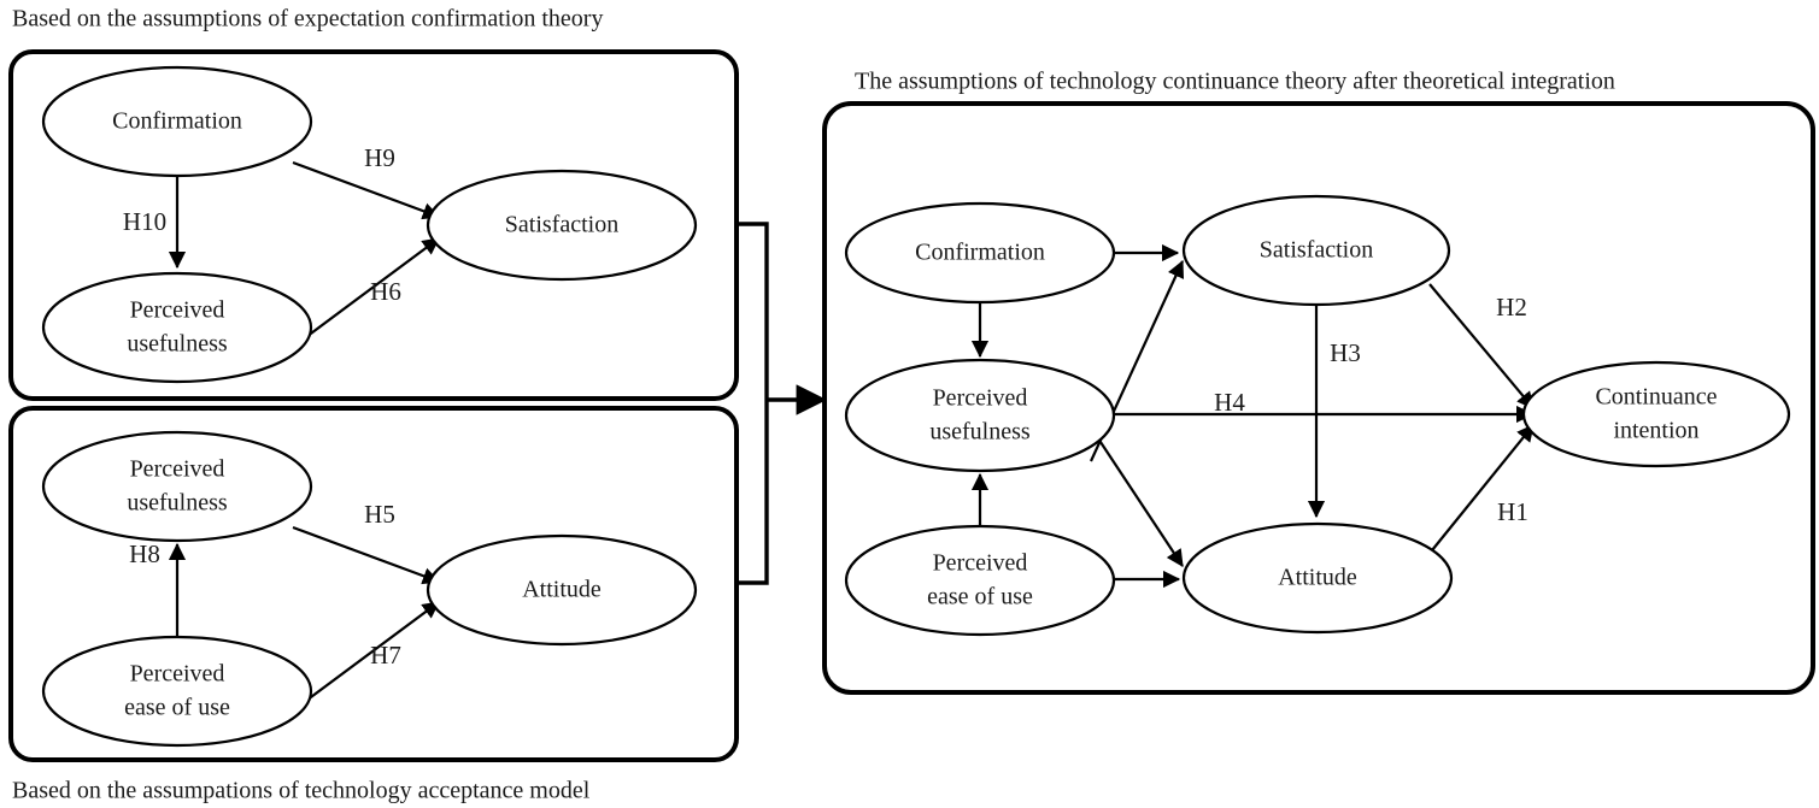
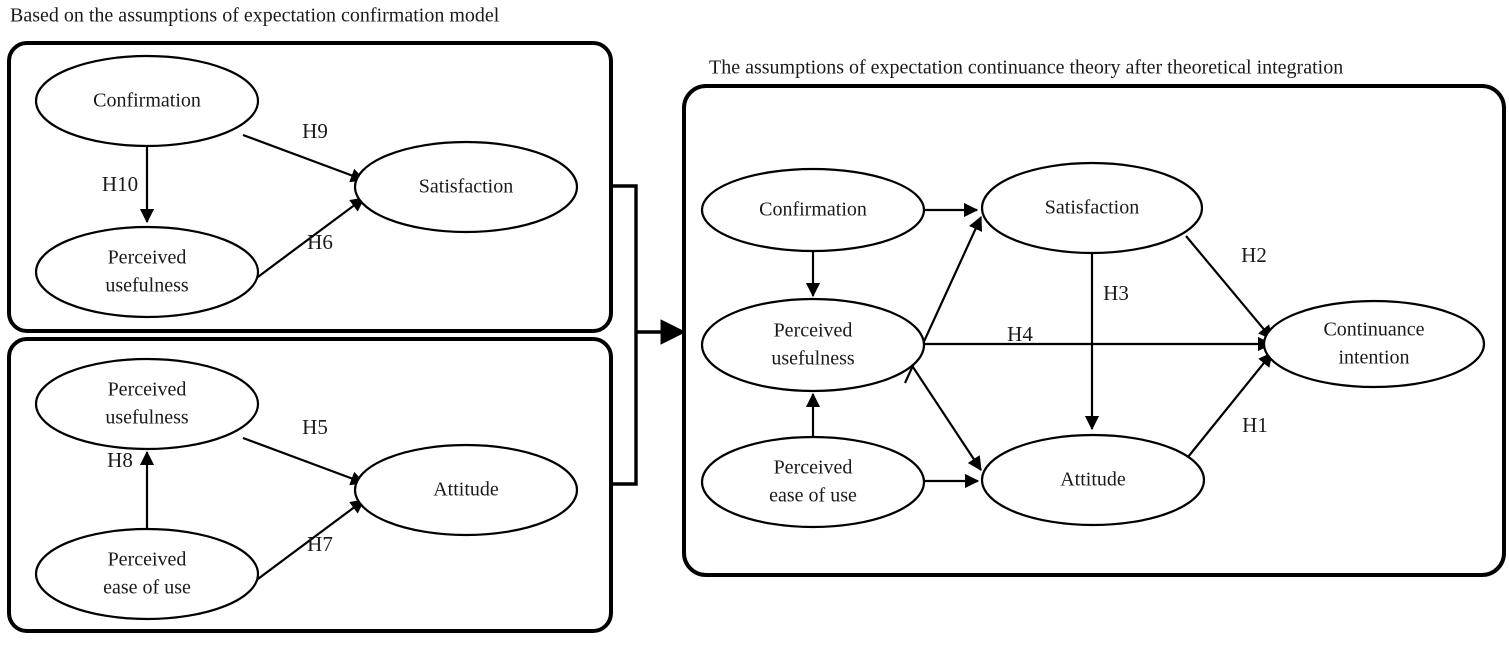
- Based on the assumptions of expectation confirmation theory
+ Based on the assumptions of expectation confirmation model
- Based on the assumpations of technology acceptance model
- The assumptions of technology continuance theory after theoretical integration
+ The assumptions of expectation continuance theory after theoretical integration
  Confirmation
  Perceived
  usefulness
  Satisfaction
  H10
  H9
  H6
  Perceived
  usefulness
  Perceived
  ease of use
  Attitude
  H8
  H5
  H7
  Confirmation
  Satisfaction
  Perceived
  usefulness
  Perceived
  ease of use
  Attitude
  Continuance
  intention
  H4
  H3
  H2
  H1
